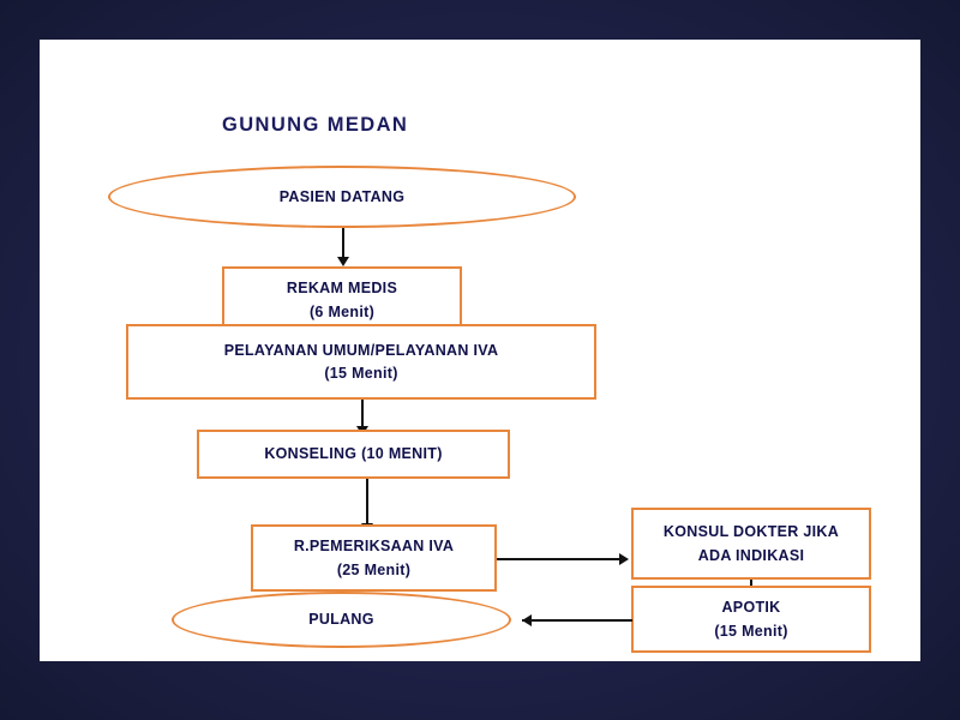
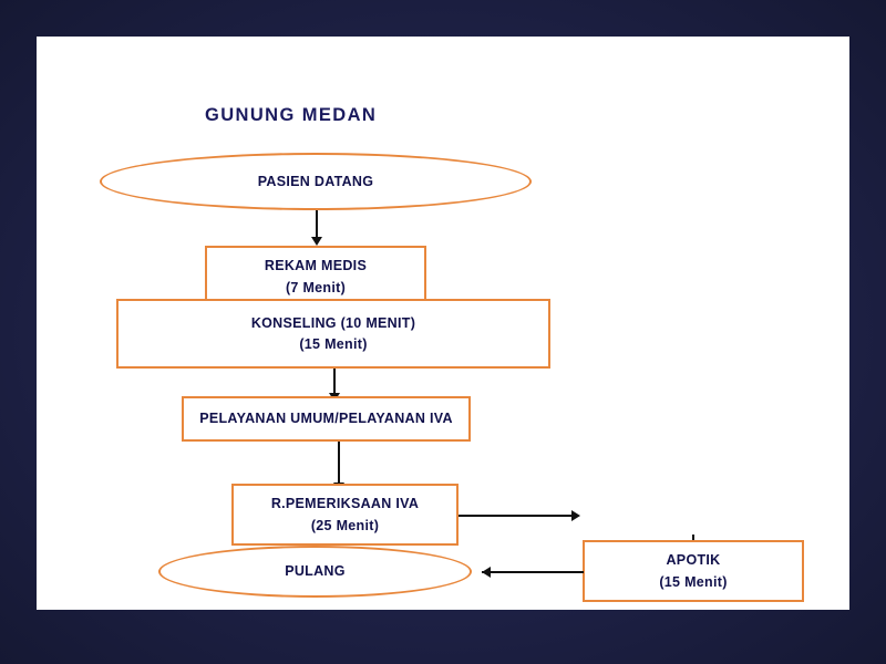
  GUNUNG MEDAN
  PASIEN DATANG
  REKAM MEDIS
- (6 Menit)
+ (7 Menit)
- PELAYANAN UMUM/PELAYANAN IVA
+ KONSELING (10 MENIT)
  (15 Menit)
- KONSELING (10 MENIT)
+ PELAYANAN UMUM/PELAYANAN IVA
  R.PEMERIKSAAN IVA
  (25 Menit)
- KONSUL DOKTER JIKA
- ADA INDIKASI
  APOTIK
  (15 Menit)
  PULANG
